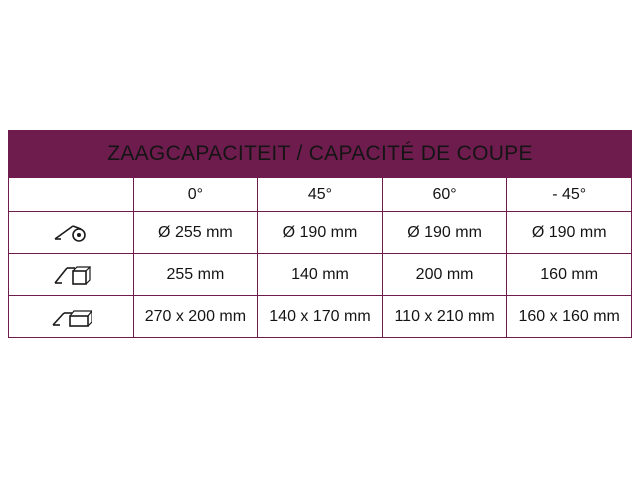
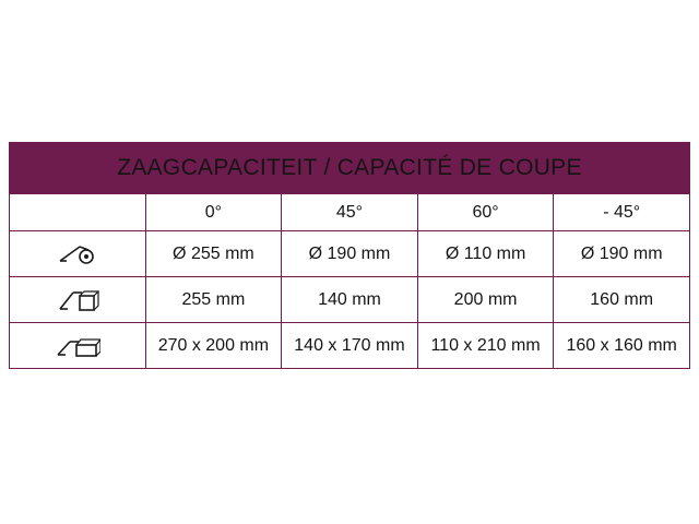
  ZAAGCAPACITEIT / CAPACITÉ DE COUPE
  	0°	45°	60°	- 45°
- 	Ø 255 mm	Ø 190 mm	Ø 190 mm	Ø 190 mm
+ 	Ø 255 mm	Ø 190 mm	Ø 110 mm	Ø 190 mm
  	255 mm	140 mm	200 mm	160 mm
  	270 x 200 mm	140 x 170 mm	110 x 210 mm	160 x 160 mm
